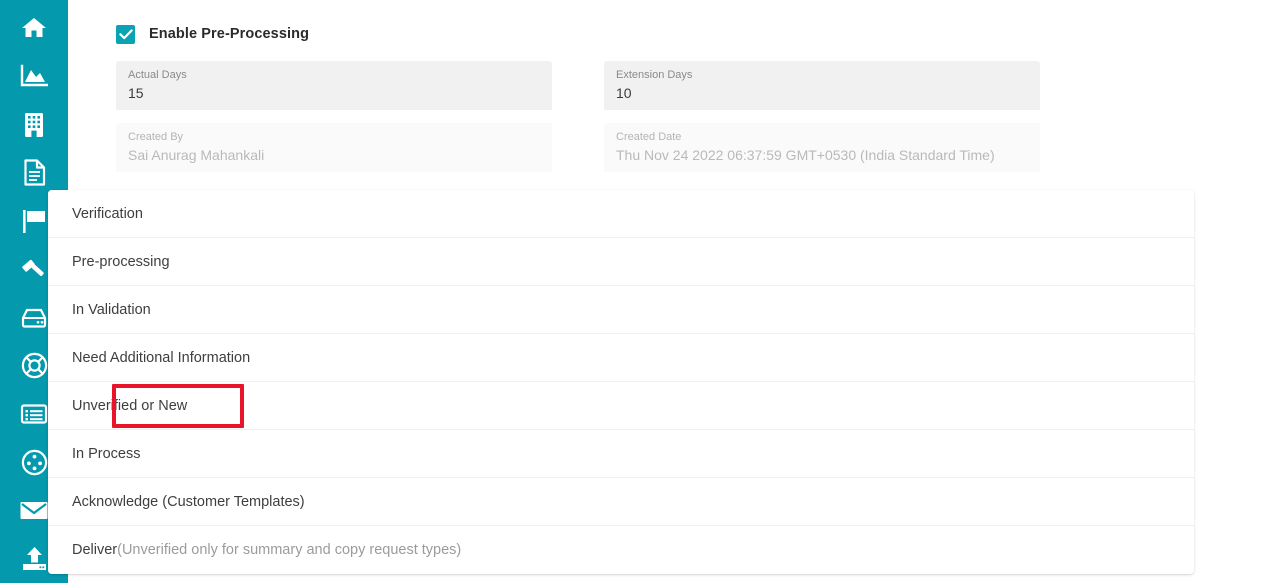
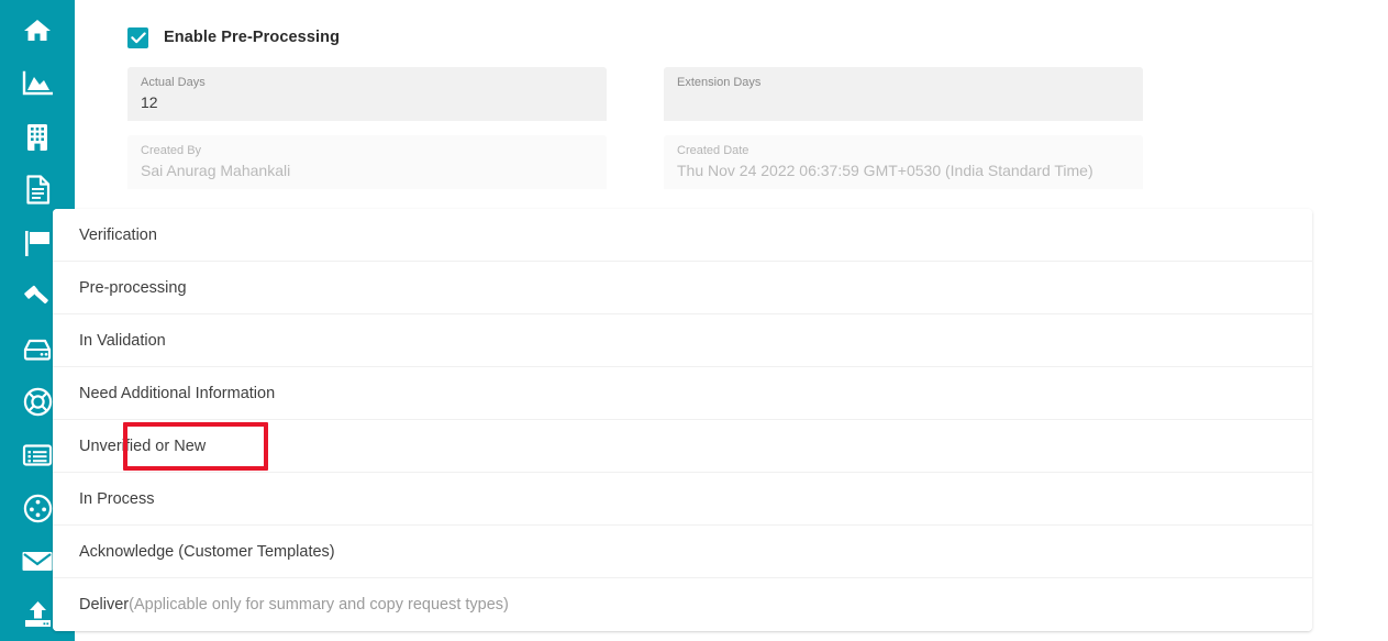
  Enable Pre-Processing
  Actual Days
- 15
+ 12
  Extension Days
- 10
  Created By
  Sai Anurag Mahankali
  Created Date
  Thu Nov 24 2022 06:37:59 GMT+0530 (India Standard Time)
  Verification
  Pre-processing
  In Validation
  Need Additional Information
  Unverified or New
  In Process
  Acknowledge (Customer Templates)
  Deliver
- (Unverified only for summary and copy request types)
+ (Applicable only for summary and copy request types)
